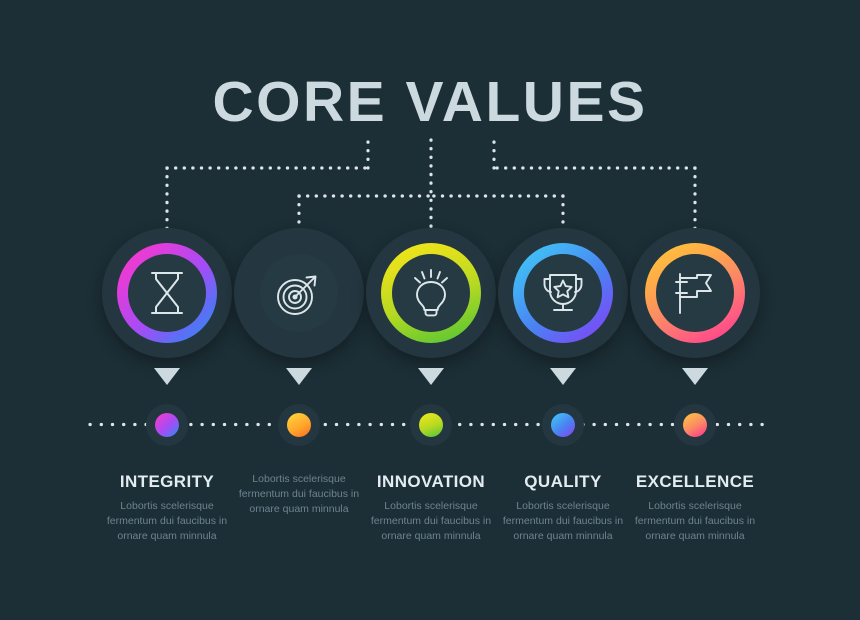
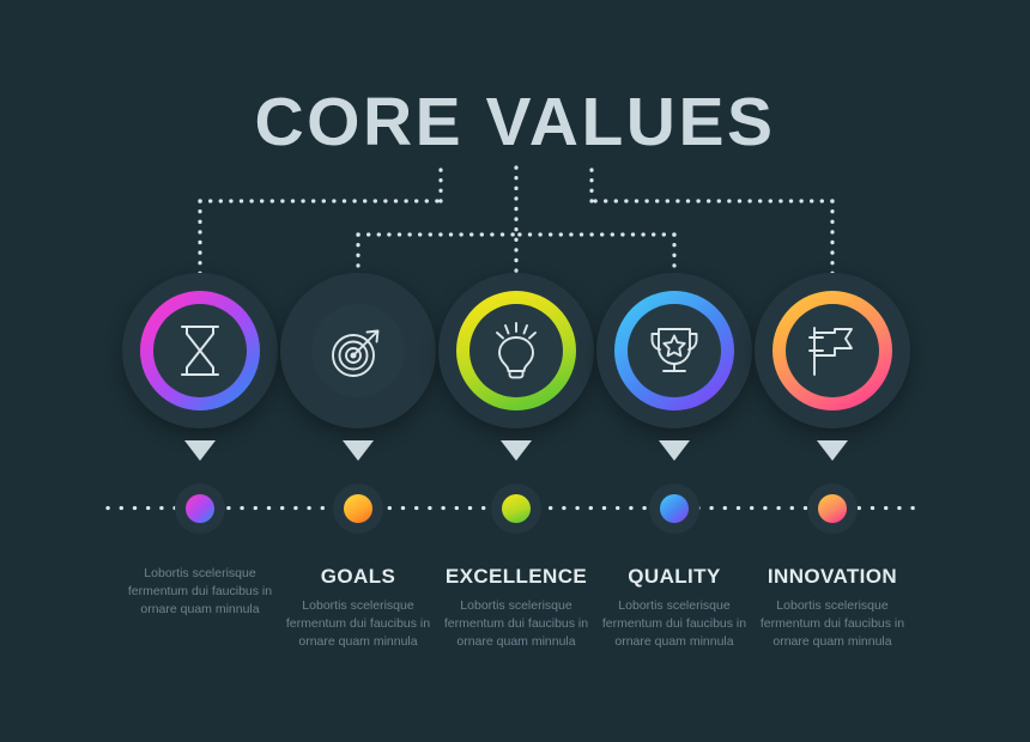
  CORE VALUES
- INTEGRITY
  Lobortis scelerisque fermentum dui faucibus in ornare quam minnula
+ GOALS
  Lobortis scelerisque fermentum dui faucibus in ornare quam minnula
- INNOVATION
+ EXCELLENCE
  Lobortis scelerisque fermentum dui faucibus in ornare quam minnula
  QUALITY
  Lobortis scelerisque fermentum dui faucibus in ornare quam minnula
- EXCELLENCE
+ INNOVATION
  Lobortis scelerisque fermentum dui faucibus in ornare quam minnula
